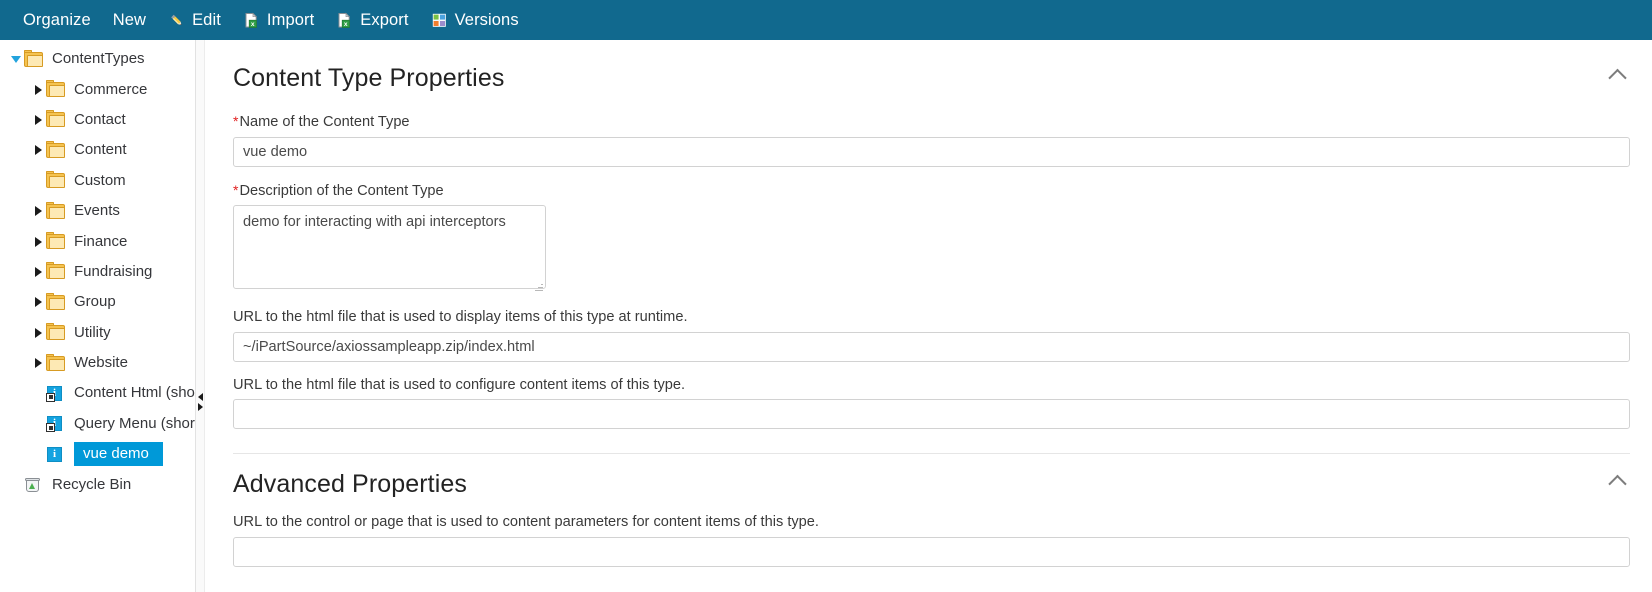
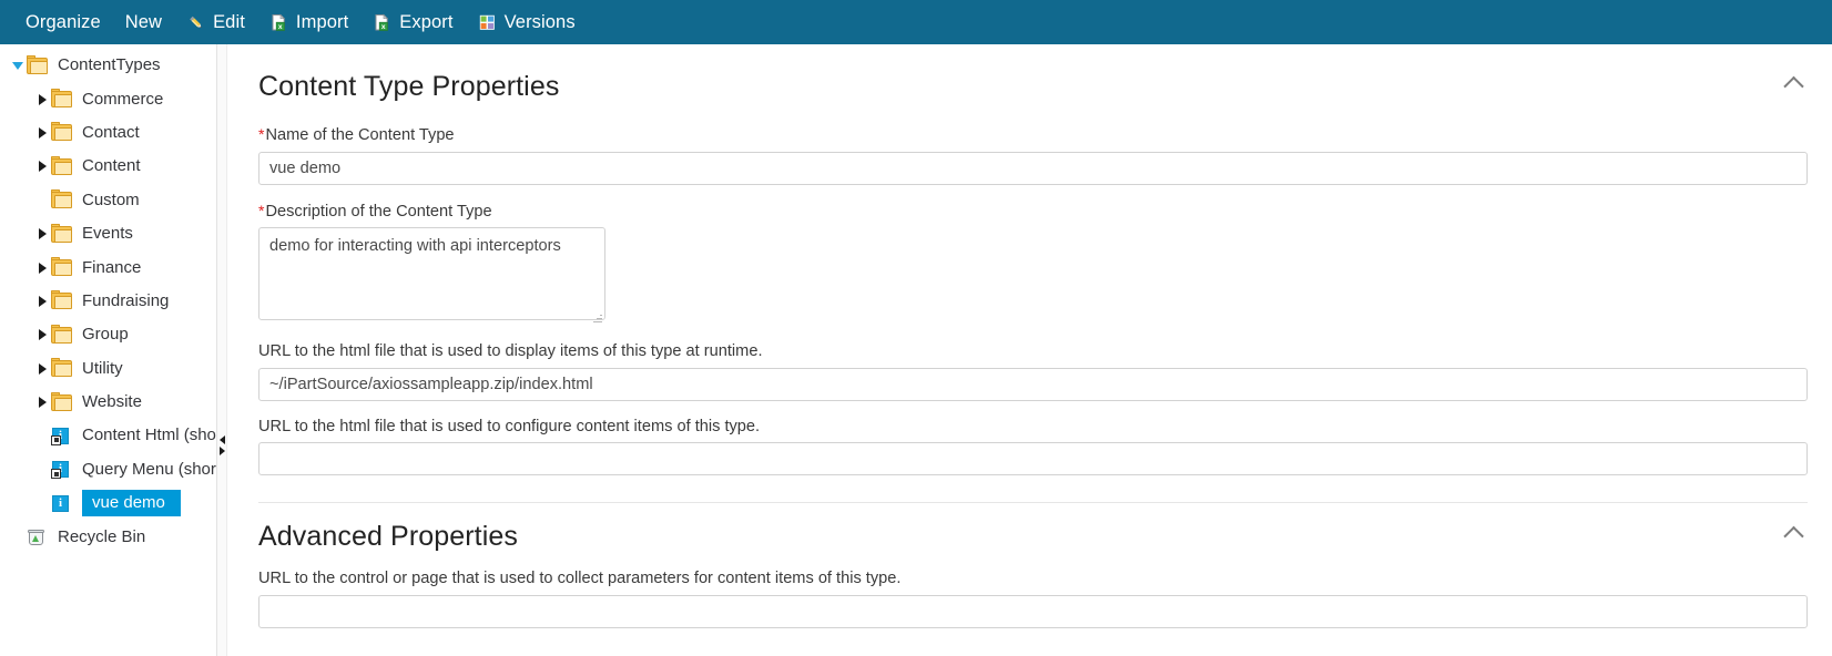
  Organize
  New
  Edit
  Import
  Export
  Versions
  ContentTypes
  Commerce
  Contact
  Content
  Custom
  Events
  Finance
  Fundraising
  Group
  Utility
  Website
  Content Html (sho
  Query Menu (shor
  i
  vue demo
  Recycle Bin
  Content Type Properties
  *Name of the Content Type
  vue demo
  *Description of the Content Type
  demo for interacting with api interceptors
  URL to the html file that is used to display items of this type at runtime.
  ~/iPartSource/axiossampleapp.zip/index.html
  URL to the html file that is used to configure content items of this type.
  Advanced Properties
- URL to the control or page that is used to content parameters for content items of this type.
+ URL to the control or page that is used to collect parameters for content items of this type.
